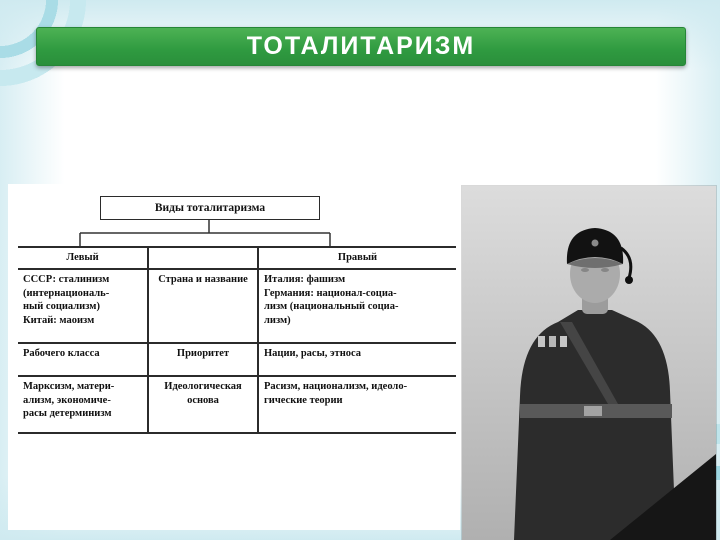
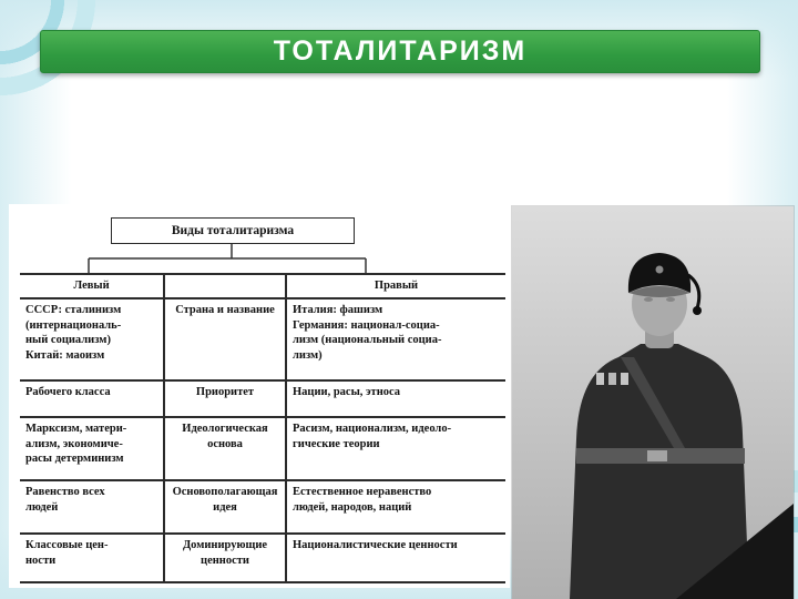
  ТОТАЛИТАРИЗМ
  Виды тоталитаризма
  Левый		Правый
  СССР: сталинизм (интернациональ- ный социализм) Китай: маоизм	Страна и название	Италия: фашизм Германия: национал-социа- лизм (национальный социа- лизм)
  Рабочего класса	Приоритет	Нации, расы, этноса
  Марксизм, матери- ализм, экономиче- расы детерминизм	Идеологическая основа	Расизм, национализм, идеоло- гические теории
+ Равенство всех людей	Основополагающая идея	Естественное неравенство людей, народов, наций
+ Классовые цен- ности	Доминирующие ценности	Националистические ценности
